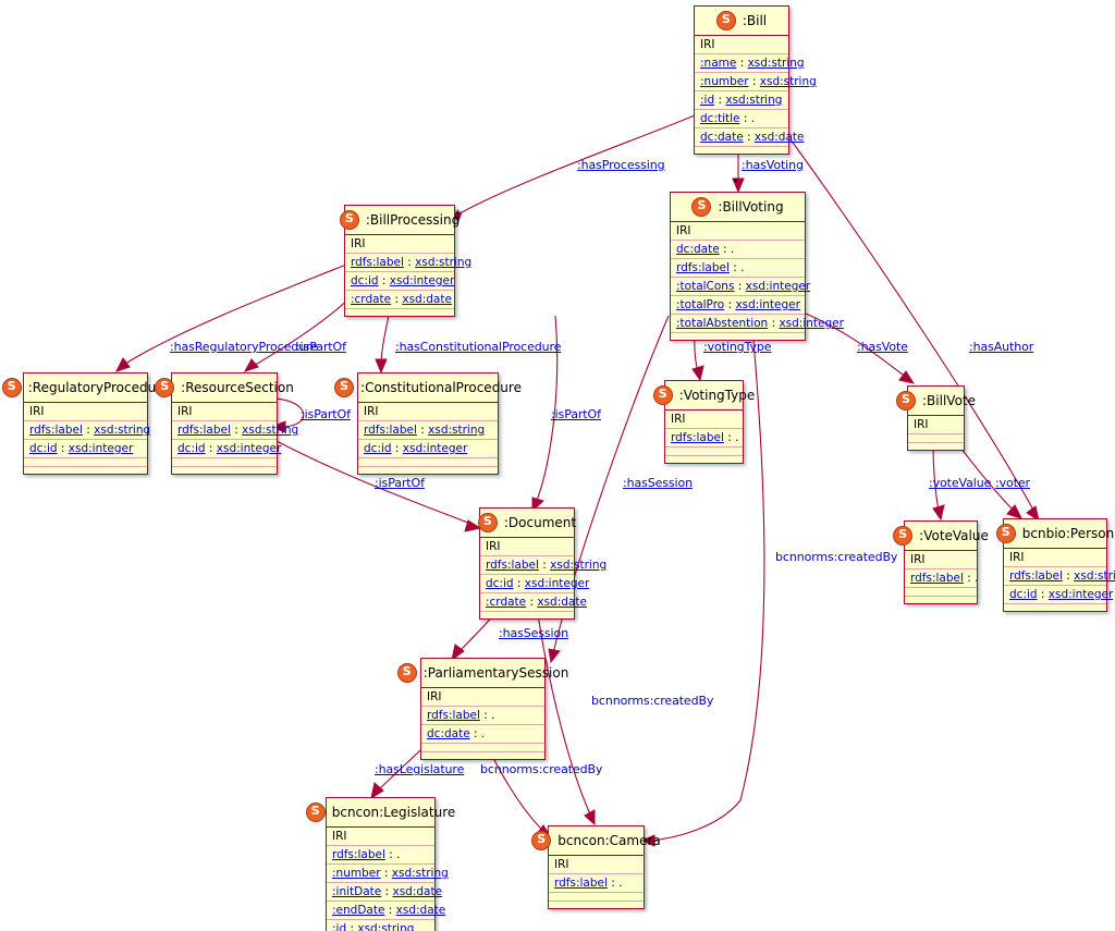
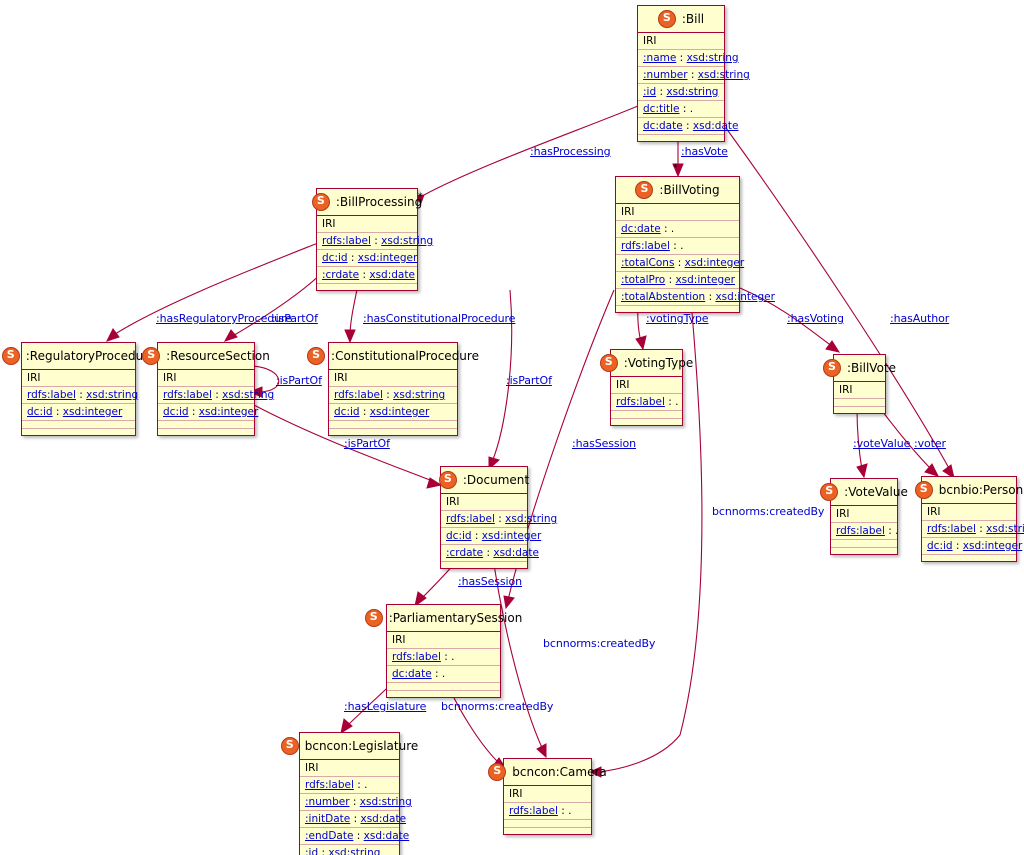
  S
  :Bill
  IRI
  :name : xsd:string
  :number : xsd:string
  :id : xsd:string
  dc:title : .
  dc:date : xsd:date
  S
  :BillProcessing
  IRI
  rdfs:label : xsd:string
  dc:id : xsd:integer
  :crdate : xsd:date
  S
  :BillVoting
  IRI
  dc:date : .
  rdfs:label : .
  :totalCons : xsd:integer
  :totalPro : xsd:integer
  :totalAbstention : xsd:integer
  S
  :RegulatoryProcedu
  IRI
  rdfs:label : xsd:string
  dc:id : xsd:integer
  S
  :ResourceSection
  IRI
  rdfs:label : xsd:string
  dc:id : xsd:integer
  S
  :ConstitutionalProcedure
  IRI
  rdfs:label : xsd:string
  dc:id : xsd:integer
  S
  :VotingType
  IRI
  rdfs:label : .
  S
  :BillVote
  IRI
  S
  :VoteValue
  IRI
  rdfs:label : .
  S
  bcnbio:Person
  IRI
  rdfs:label : xsd:stri
  dc:id : xsd:integer
  S
  :Document
  IRI
  rdfs:label : xsd:string
  dc:id : xsd:integer
  :crdate : xsd:date
  S
  :ParliamentarySession
  IRI
  rdfs:label : .
  dc:date : .
  S
  bcncon:Legislature
  IRI
  rdfs:label : .
  :number : xsd:string
  :initDate : xsd:date
  :endDate : xsd:date
  :id : xsd:string
  S
  bcncon:Camera
  IRI
  rdfs:label : .
  :hasProcessing
- :hasVoting
+ :hasVote
  :hasRegulatoryProcedure
  :isPartOf
  :hasConstitutionalProcedure
  :isPartOf
  :isPartOf
  :isPartOf
  :votingType
- :hasVote
+ :hasVoting
  :hasAuthor
  :voteValue
  :voter
  :hasSession
  :hasSession
  bcnnorms:createdBy
  bcnnorms:createdBy
  bcnnorms:createdBy
  :hasLegislature
  *
  *
